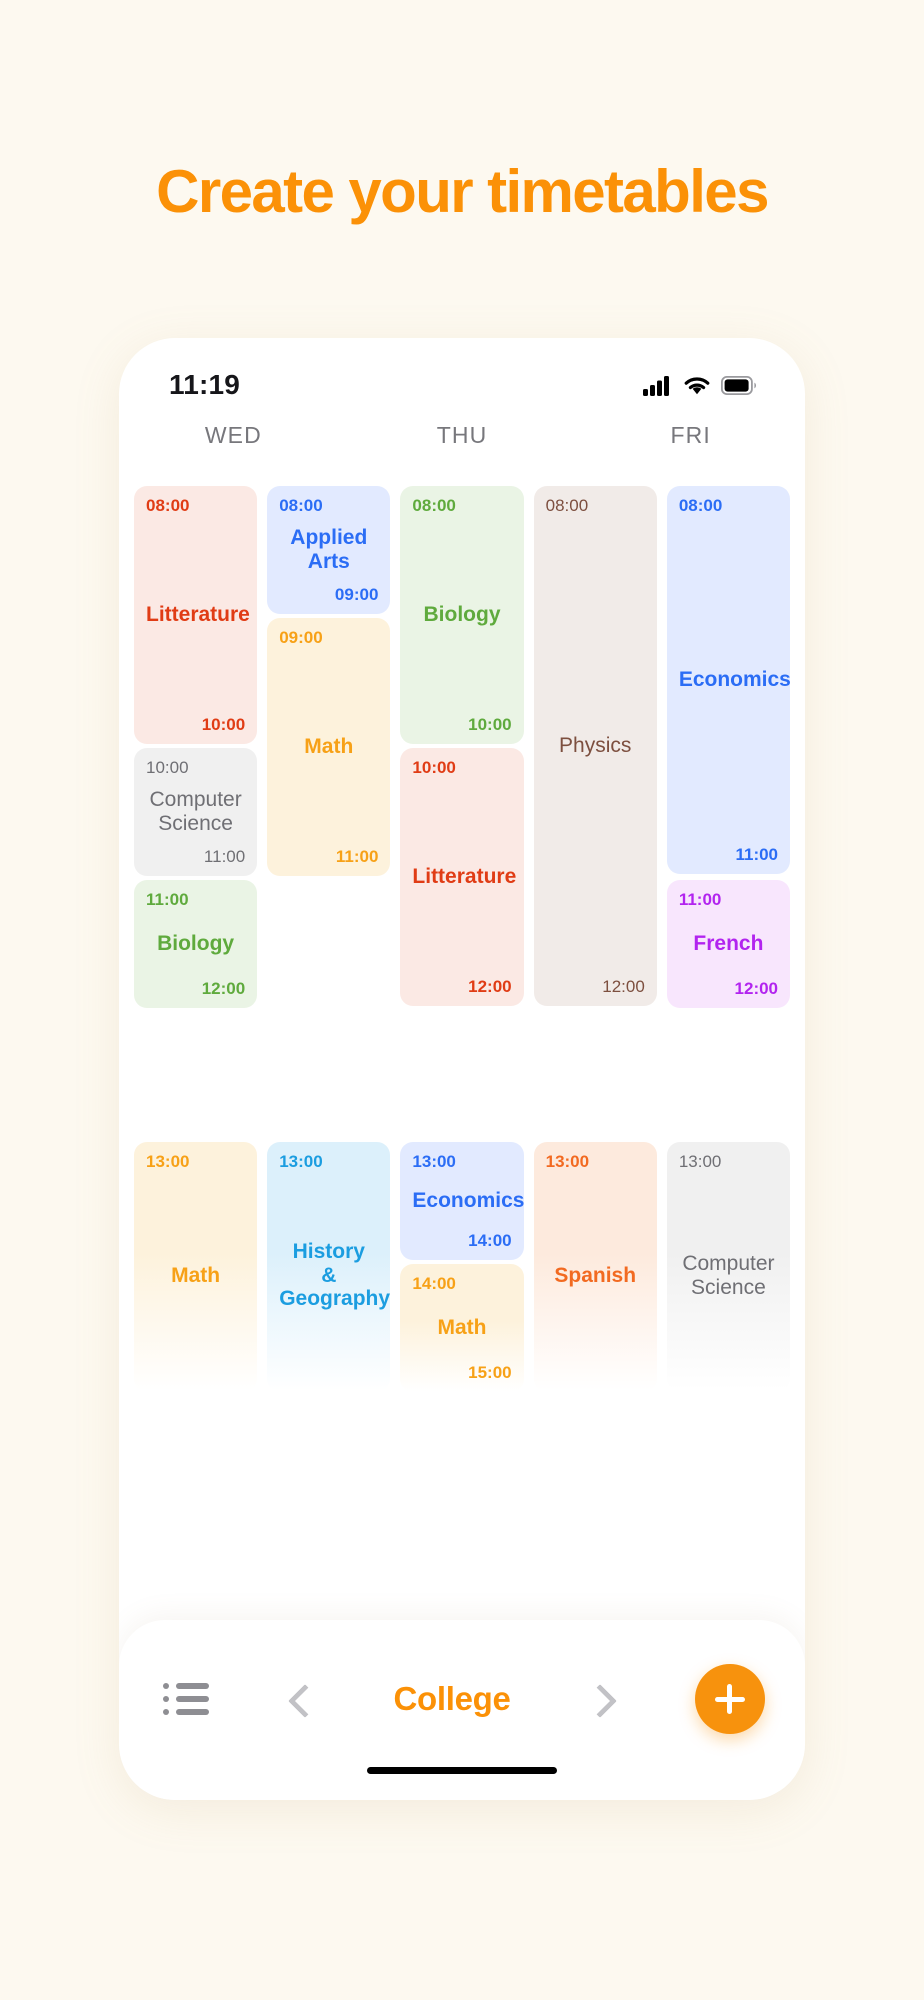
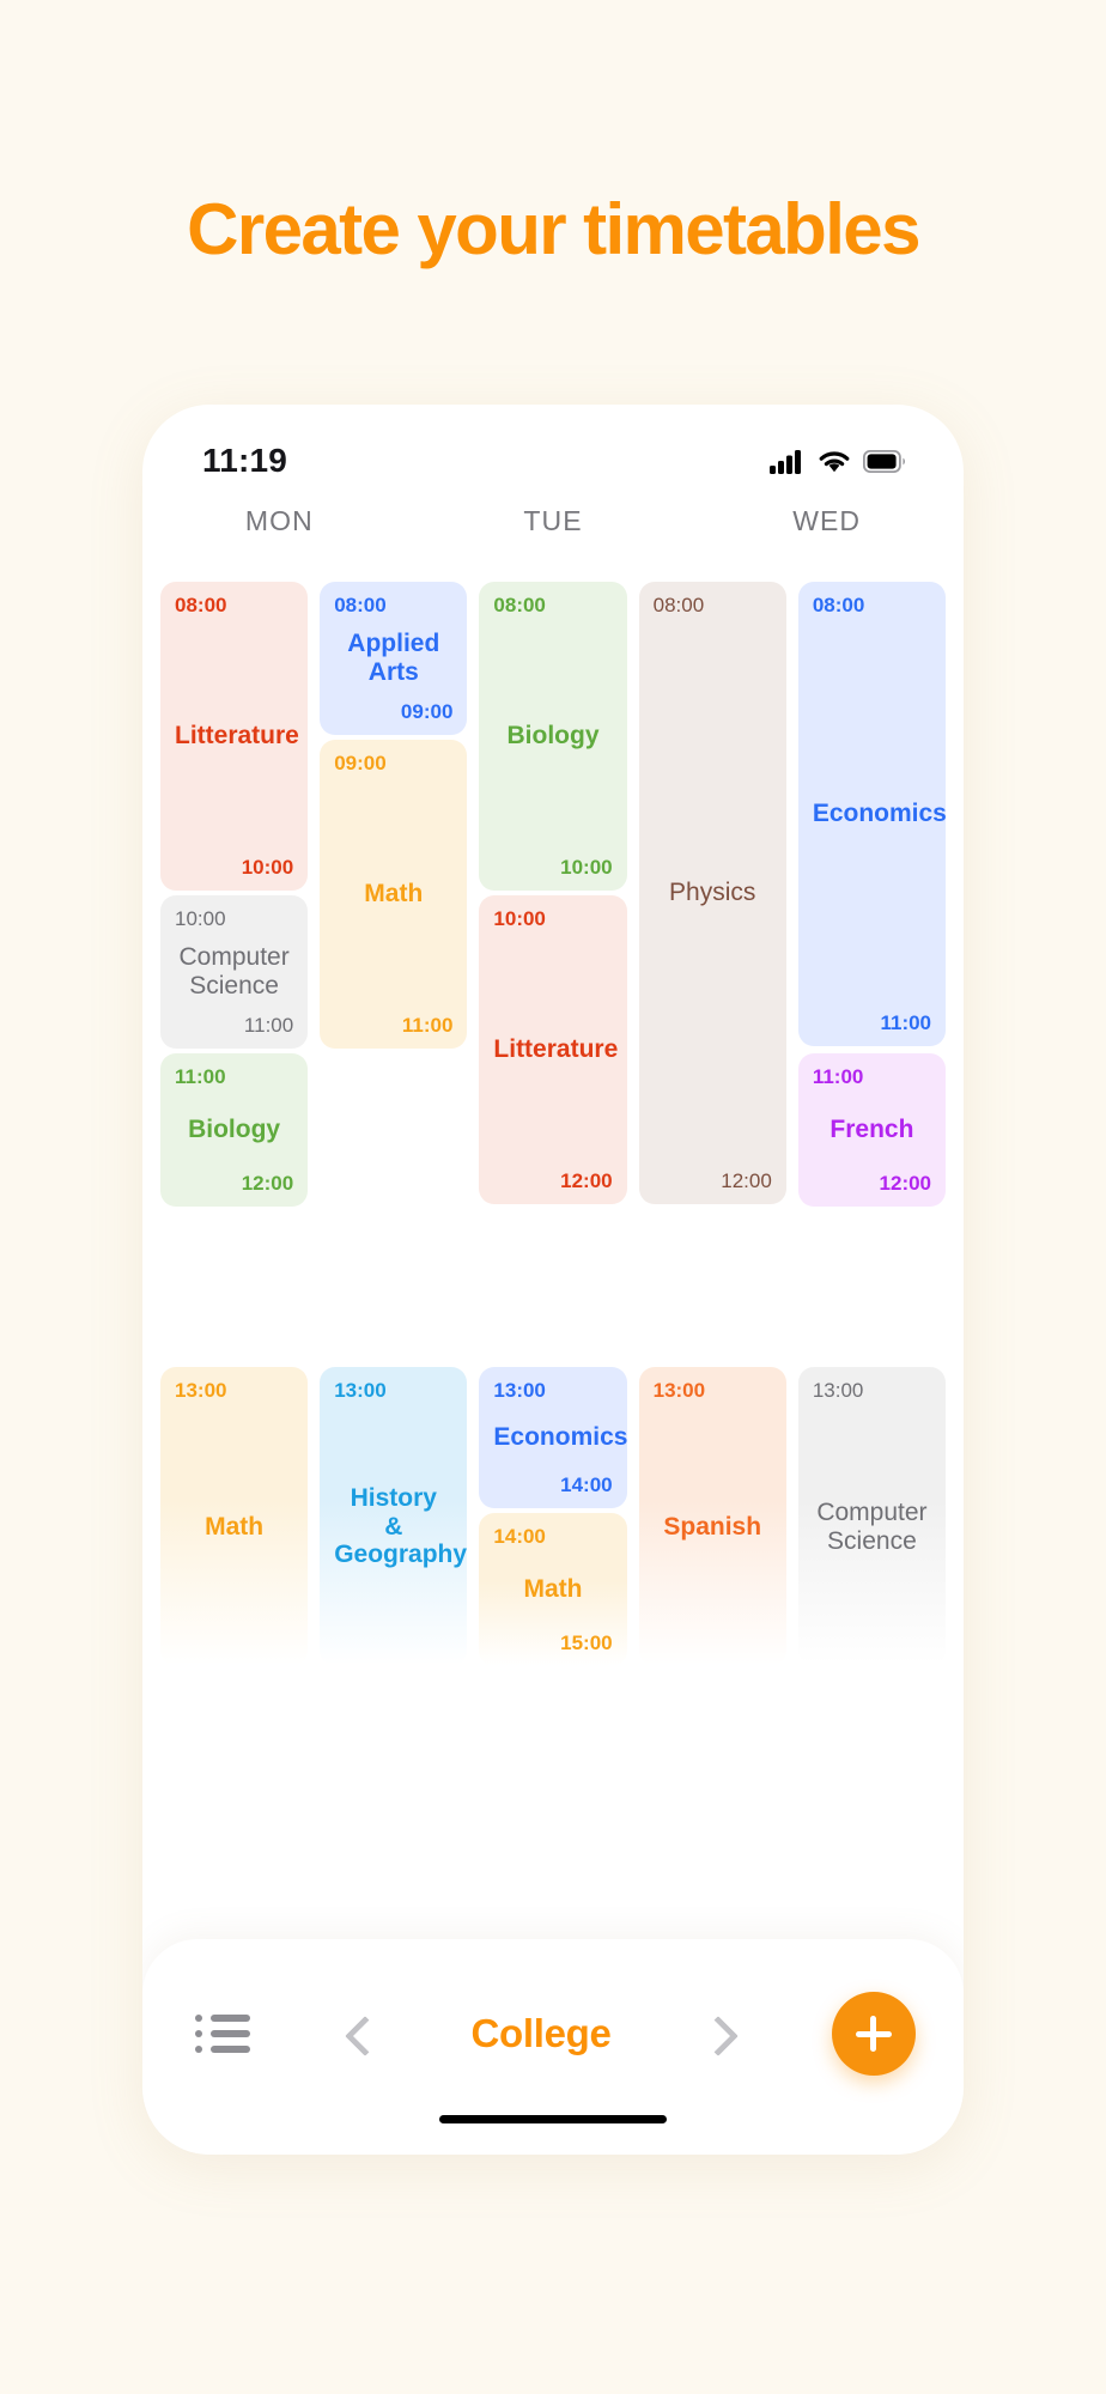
  Create your timetables
  11:19
+ MON
+ TUE
  WED
- THU
- FRI
  08:00
  Litterature
  10:00
  10:00
  Computer Science
  11:00
  11:00
  Biology
  12:00
  13:00
  Math
  08:00
  Applied Arts
  09:00
  09:00
  Math
  11:00
  13:00
  History
  &
  Geography
  08:00
  Biology
  10:00
  10:00
  Litterature
  12:00
  13:00
  Economics
  14:00
  14:00
  Math
  15:00
  08:00
  Physics
  12:00
  13:00
  Spanish
  08:00
  Economics
  11:00
  11:00
  French
  12:00
  13:00
  Computer Science
  College
